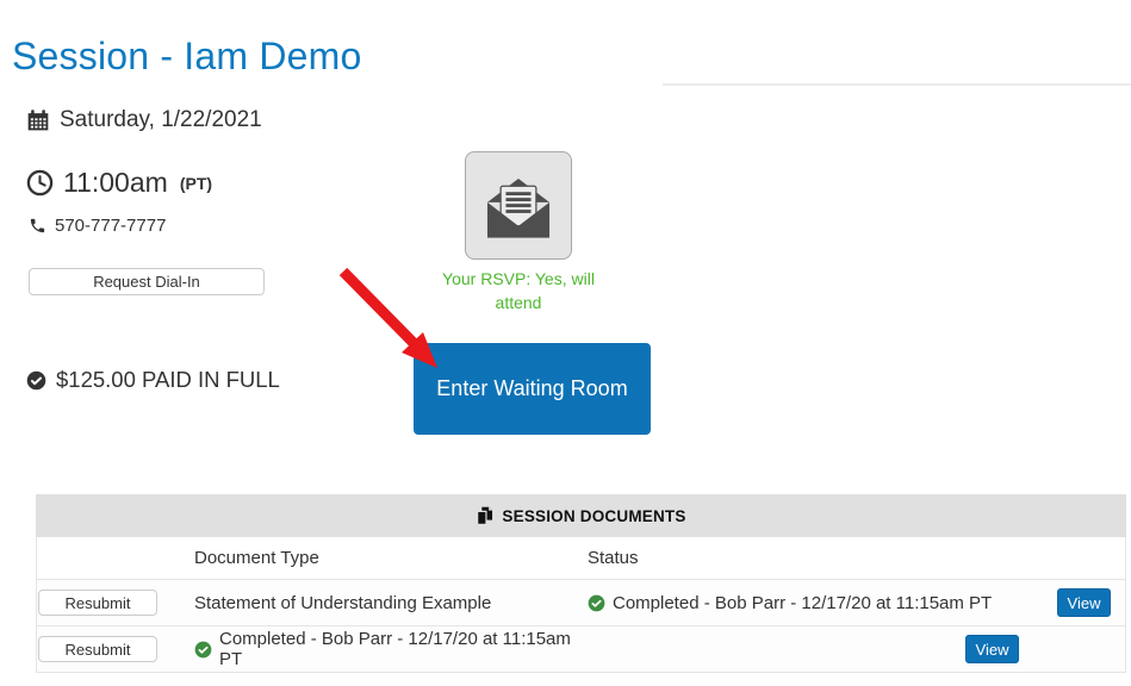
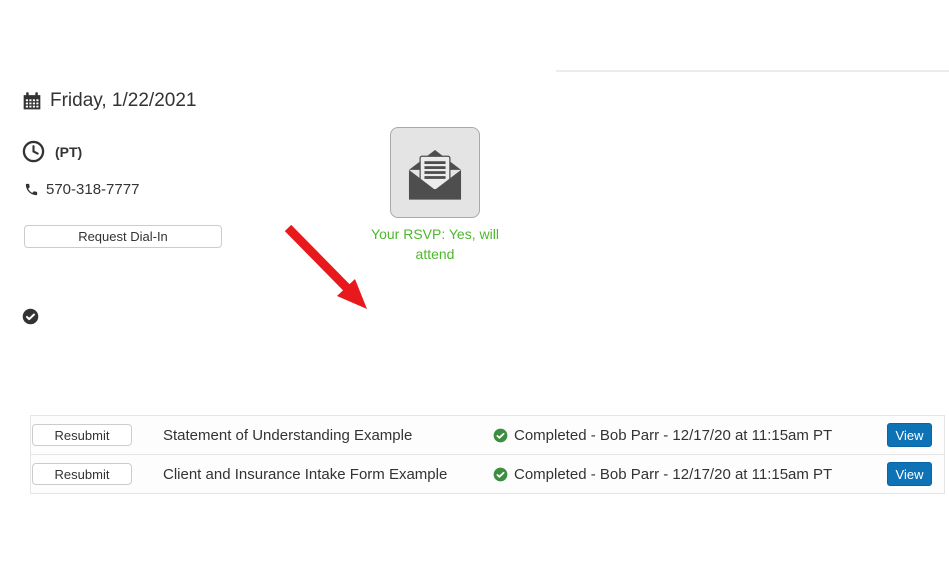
- Session - Iam Demo
- Saturday, 1/22/2021
+ Friday, 1/22/2021
- 11:00am
  (PT)
- 570-777-7777
+ 570-318-7777
  Request Dial-In
- $125.00 PAID IN FULL
  Your RSVP: Yes, will attend
- Enter Waiting Room
- SESSION DOCUMENTS
- Document Type
- Status
  Resubmit
  Statement of Understanding Example
  Completed - Bob Parr - 12/17/20 at 11:15am PT
  View
  Resubmit
+ Client and Insurance Intake Form Example
  Completed - Bob Parr - 12/17/20 at 11:15am PT
  View
